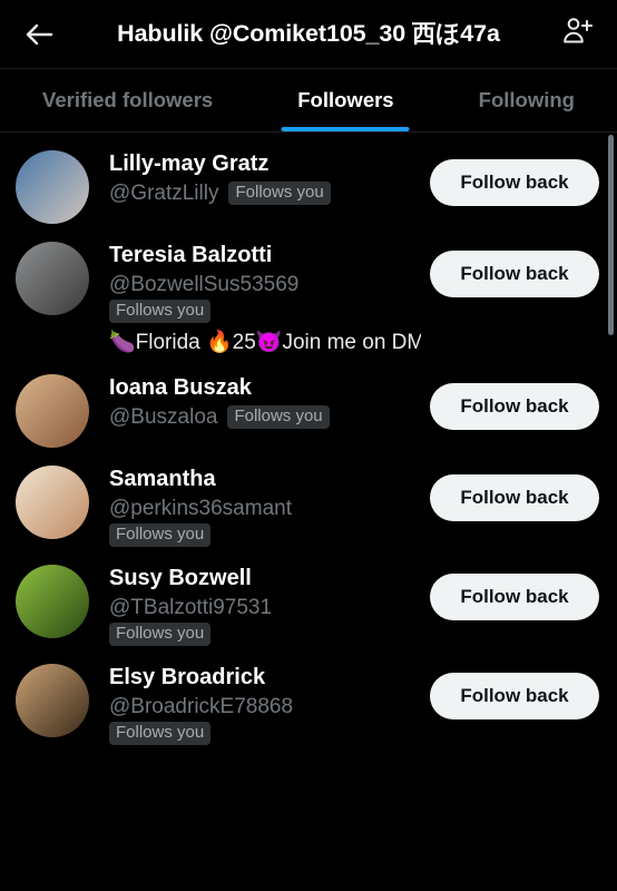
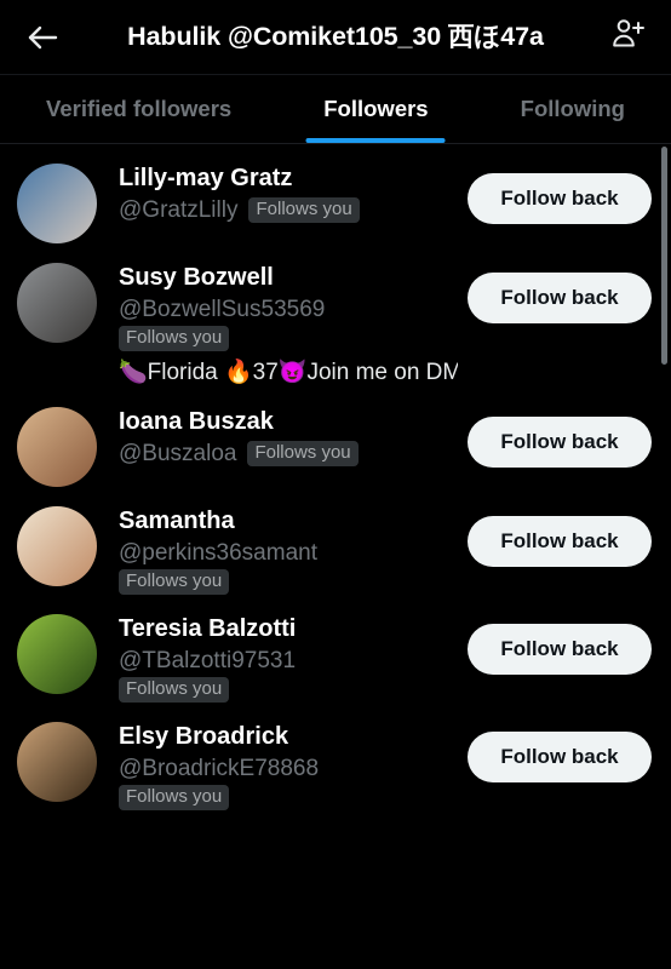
  Habulik @Comiket105_30 西ほ47a
  Verified followers
  Followers
  Following
  Lilly-may Gratz
  @GratzLilly
  Follows you
  Follow back
- Teresia Balzotti
+ Susy Bozwell
  @BozwellSus53569
  Follows you
- 🍆Florida 🔥25😈Join me on DM
+ 🍆Florida 🔥37😈Join me on DM
  Follow back
  Ioana Buszak
  @Buszaloa
  Follows you
  Follow back
  Samantha
  @perkins36samant
  Follows you
  Follow back
- Susy Bozwell
+ Teresia Balzotti
  @TBalzotti97531
  Follows you
  Follow back
  Elsy Broadrick
  @BroadrickE78868
  Follows you
  Follow back
